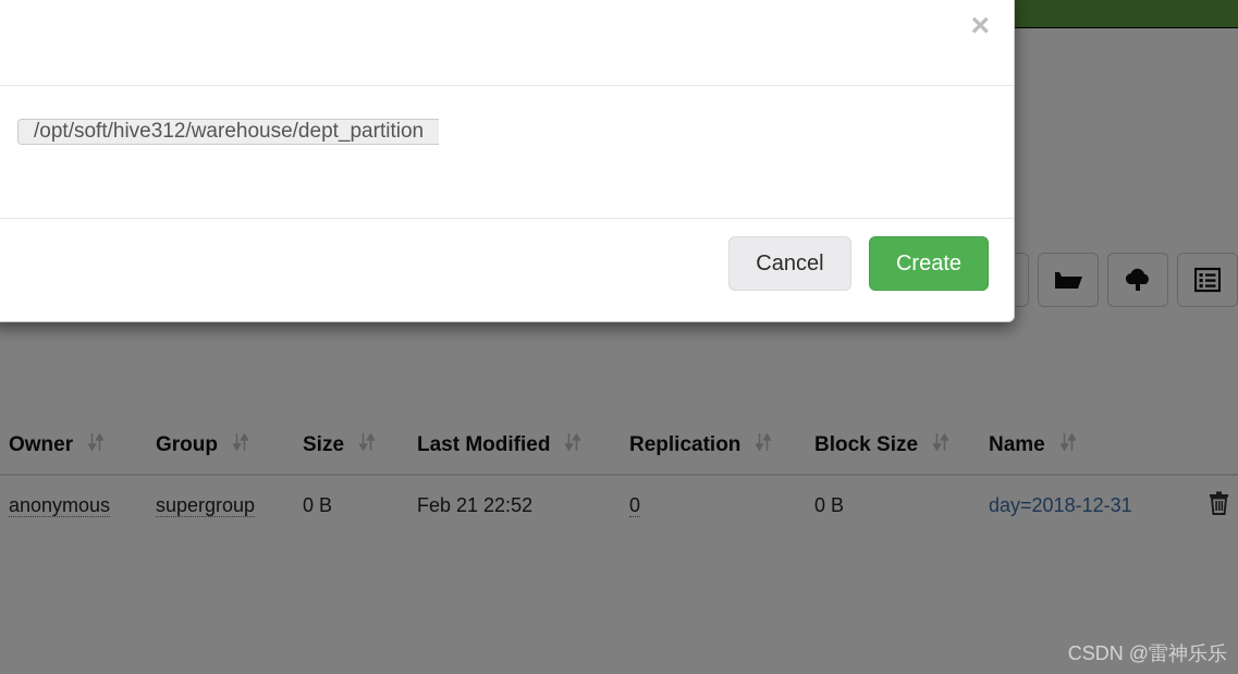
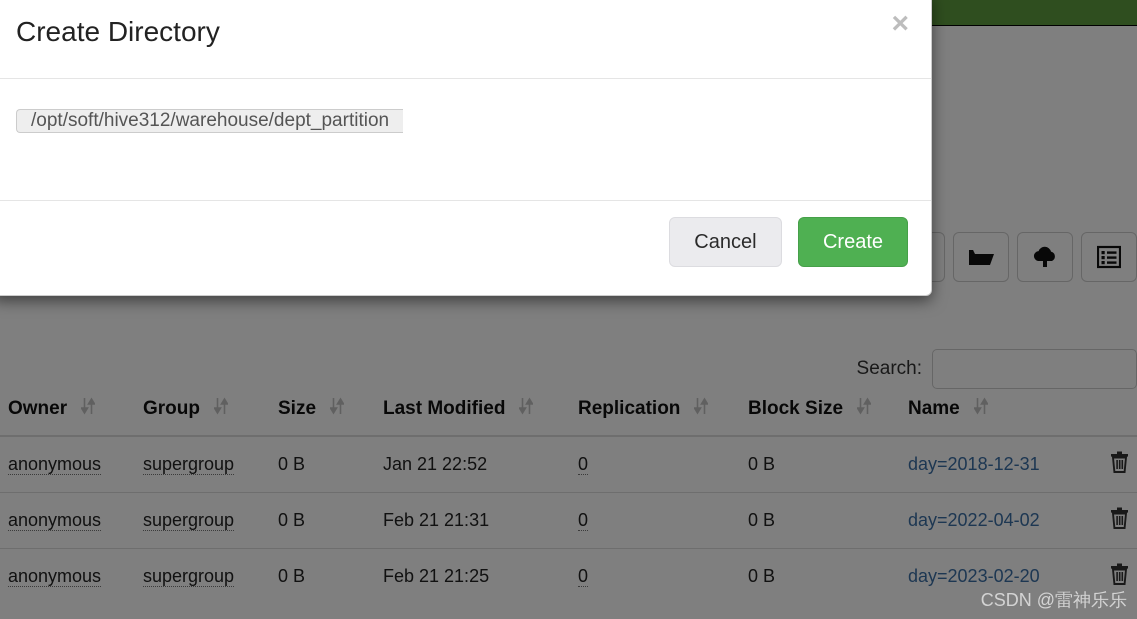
+ Search:
  Owner	Group	Size	Last Modified	Replication	Block Size	Name
- anonymous	supergroup	0 B	Feb 21 22:52	0	0 B	day=2018-12-31
+ anonymous	supergroup	0 B	Jan 21 22:52	0	0 B	day=2018-12-31
+ anonymous	supergroup	0 B	Feb 21 21:31	0	0 B	day=2022-04-02
+ anonymous	supergroup	0 B	Feb 21 21:25	0	0 B	day=2023-02-20
  CSDN @雷神乐乐
+ Create Directory
  ×
  /opt/soft/hive312/warehouse/dept_partition
  Cancel Create
